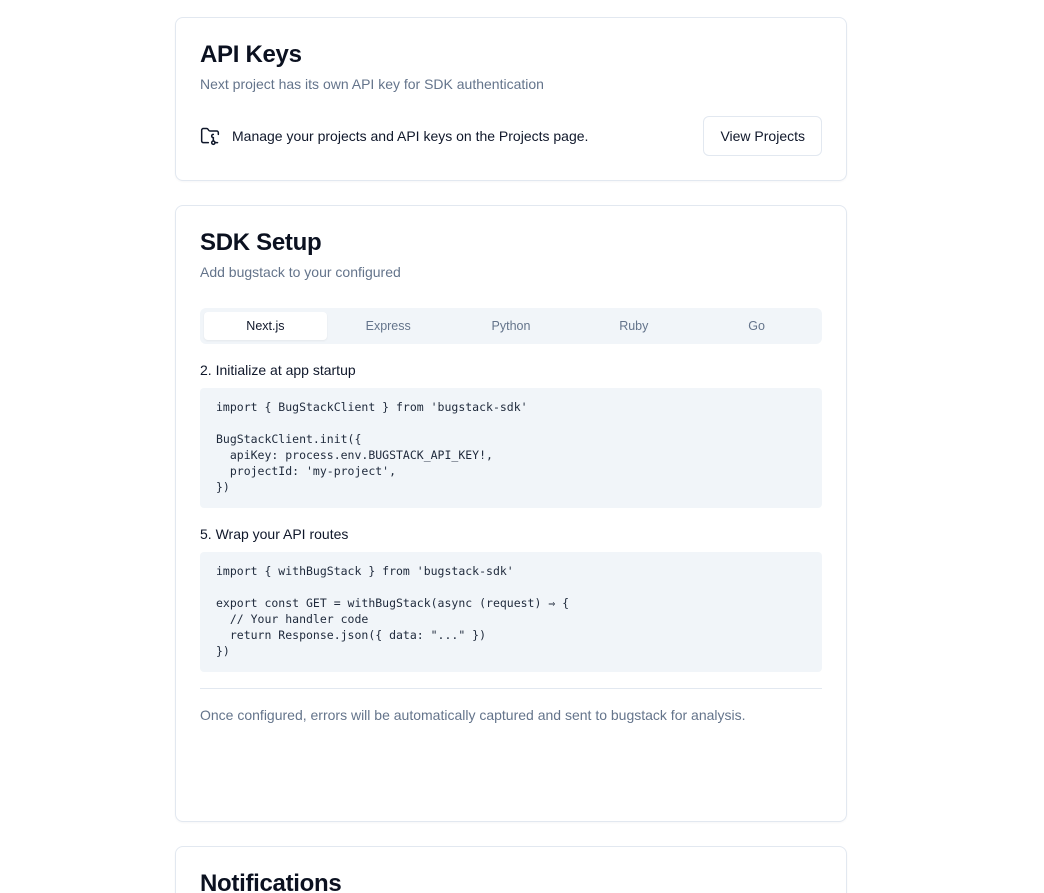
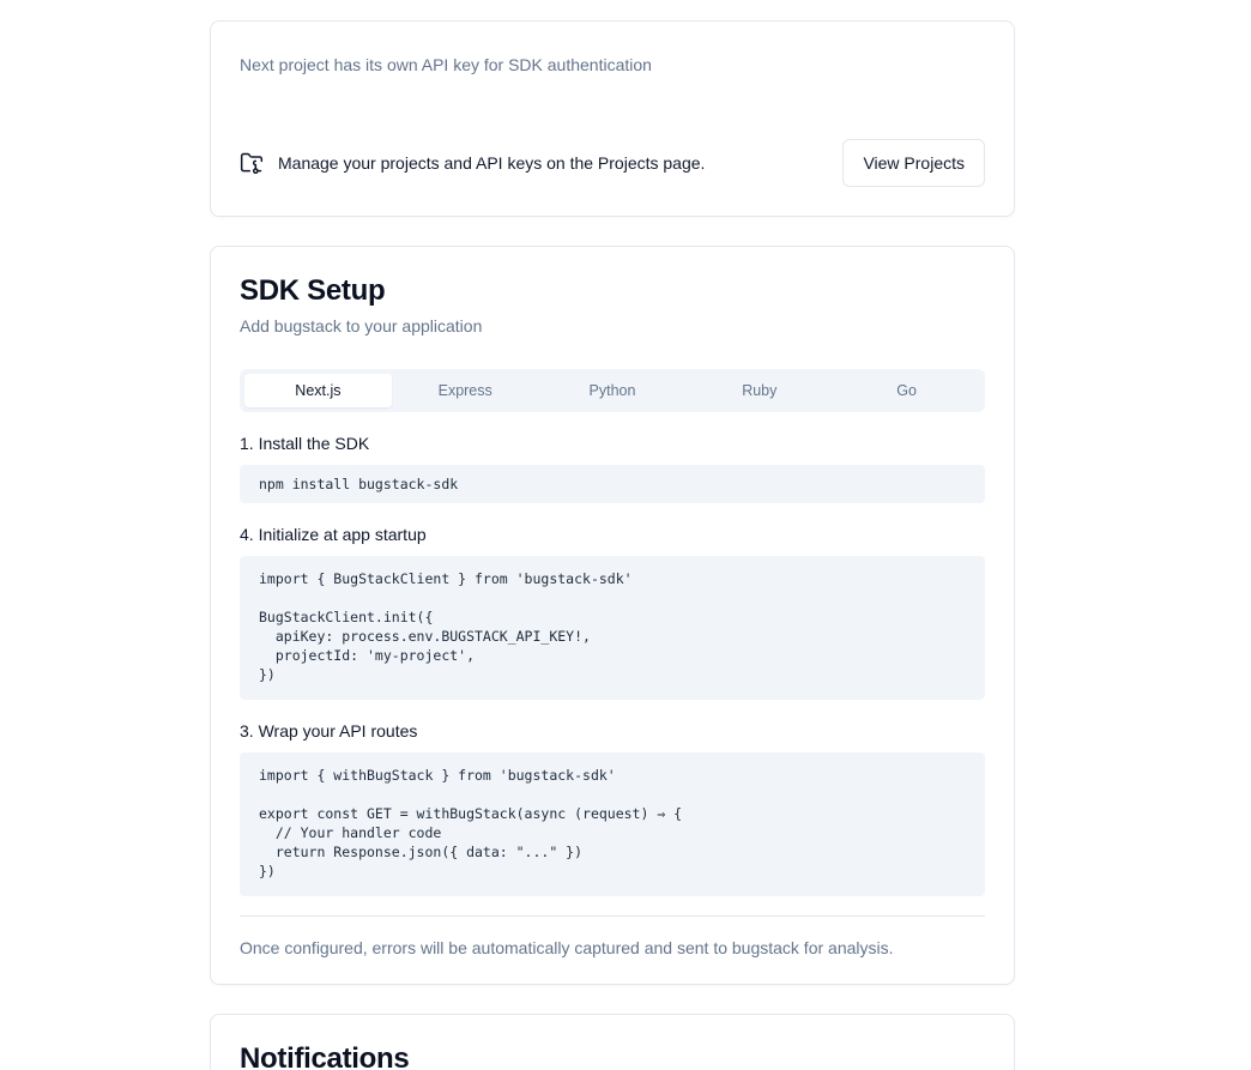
- API Keys
  Next project has its own API key for SDK authentication
  Manage your projects and API keys on the Projects page.
  View Projects
  SDK Setup
- Add bugstack to your configured
+ Add bugstack to your application
  Next.js
  Express
  Python
  Ruby
  Go
+ 1. Install the SDK
+ npm install bugstack-sdk
- 2. Initialize at app startup
+ 4. Initialize at app startup
  import { BugStackClient } from 'bugstack-sdk'
  BugStackClient.init({
  apiKey: process.env.BUGSTACK_API_KEY!,
  projectId: 'my-project',
  })
- 5. Wrap your API routes
+ 3. Wrap your API routes
  import { withBugStack } from 'bugstack-sdk'
  export const GET = withBugStack(async (request) ⇒ {
  // Your handler code
  return Response.json({ data: "..." })
  })
  Once configured, errors will be automatically captured and sent to bugstack for analysis.
  Notifications
